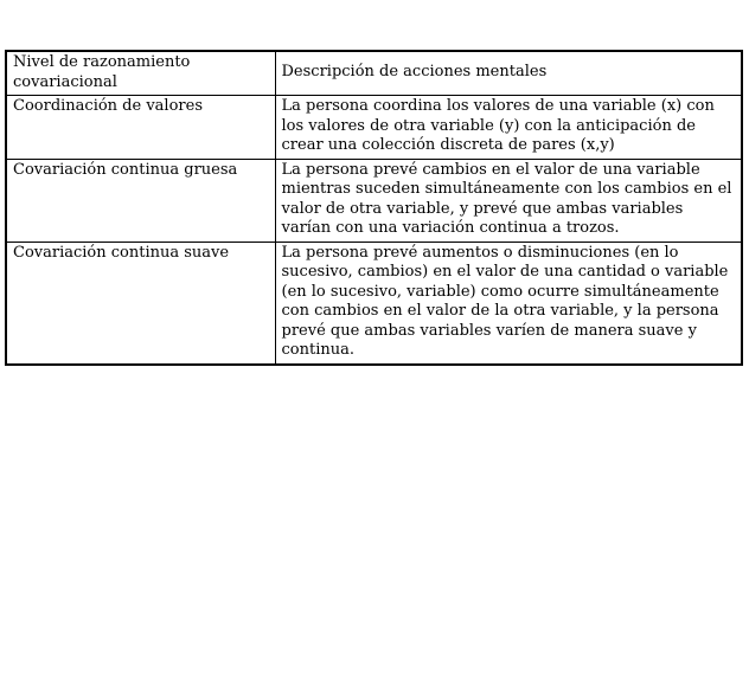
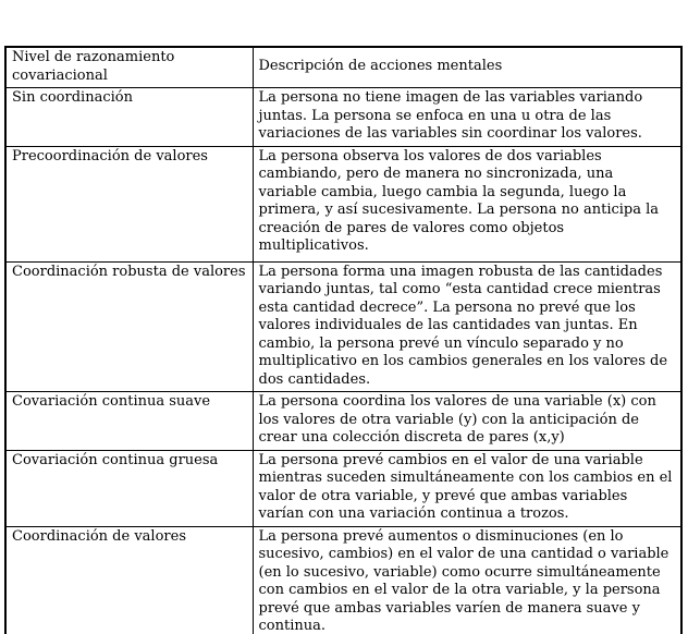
  Nivel de razonamiento covariacional	Descripción de acciones mentales
+ Sin coordinación	La persona no tiene imagen de las variables variando juntas. La persona se enfoca en una u otra de las variaciones de las variables sin coordinar los valores.
+ Precoordinación de valores	La persona observa los valores de dos variables cambiando, pero de manera no sincronizada, una variable cambia, luego cambia la segunda, luego la primera, y así sucesivamente. La persona no anticipa la creación de pares de valores como objetos multiplicativos.
+ Coordinación robusta de valores	La persona forma una imagen robusta de las cantidades variando juntas, tal como “esta cantidad crece mientras esta cantidad decrece”. La persona no prevé que los valores individuales de las cantidades van juntas. En cambio, la persona prevé un vínculo separado y no multiplicativo en los cambios generales en los valores de dos cantidades.
- Coordinación de valores	La persona coordina los valores de una variable (x) con los valores de otra variable (y) con la anticipación de crear una colección discreta de pares (x,y)
+ Covariación continua suave	La persona coordina los valores de una variable (x) con los valores de otra variable (y) con la anticipación de crear una colección discreta de pares (x,y)
  Covariación continua gruesa	La persona prevé cambios en el valor de una variable mientras suceden simultáneamente con los cambios en el valor de otra variable, y prevé que ambas variables varían con una variación continua a trozos.
- Covariación continua suave	La persona prevé aumentos o disminuciones (en lo sucesivo, cambios) en el valor de una cantidad o variable (en lo sucesivo, variable) como ocurre simultáneamente con cambios en el valor de la otra variable, y la persona prevé que ambas variables varíen de manera suave y continua.
+ Coordinación de valores	La persona prevé aumentos o disminuciones (en lo sucesivo, cambios) en el valor de una cantidad o variable (en lo sucesivo, variable) como ocurre simultáneamente con cambios en el valor de la otra variable, y la persona prevé que ambas variables varíen de manera suave y continua.
